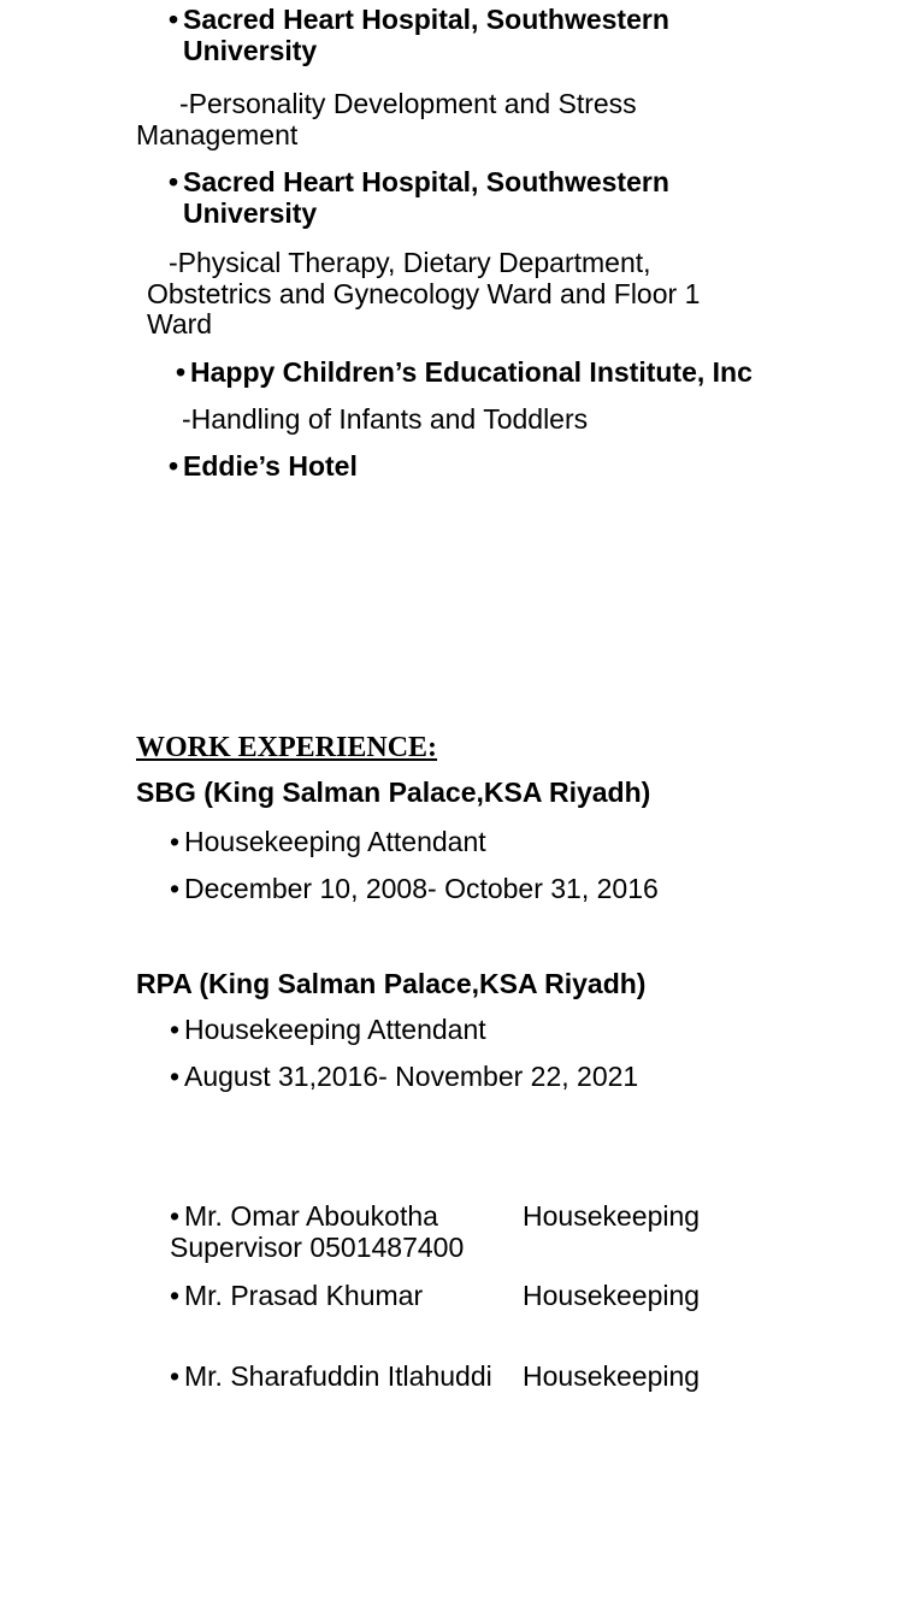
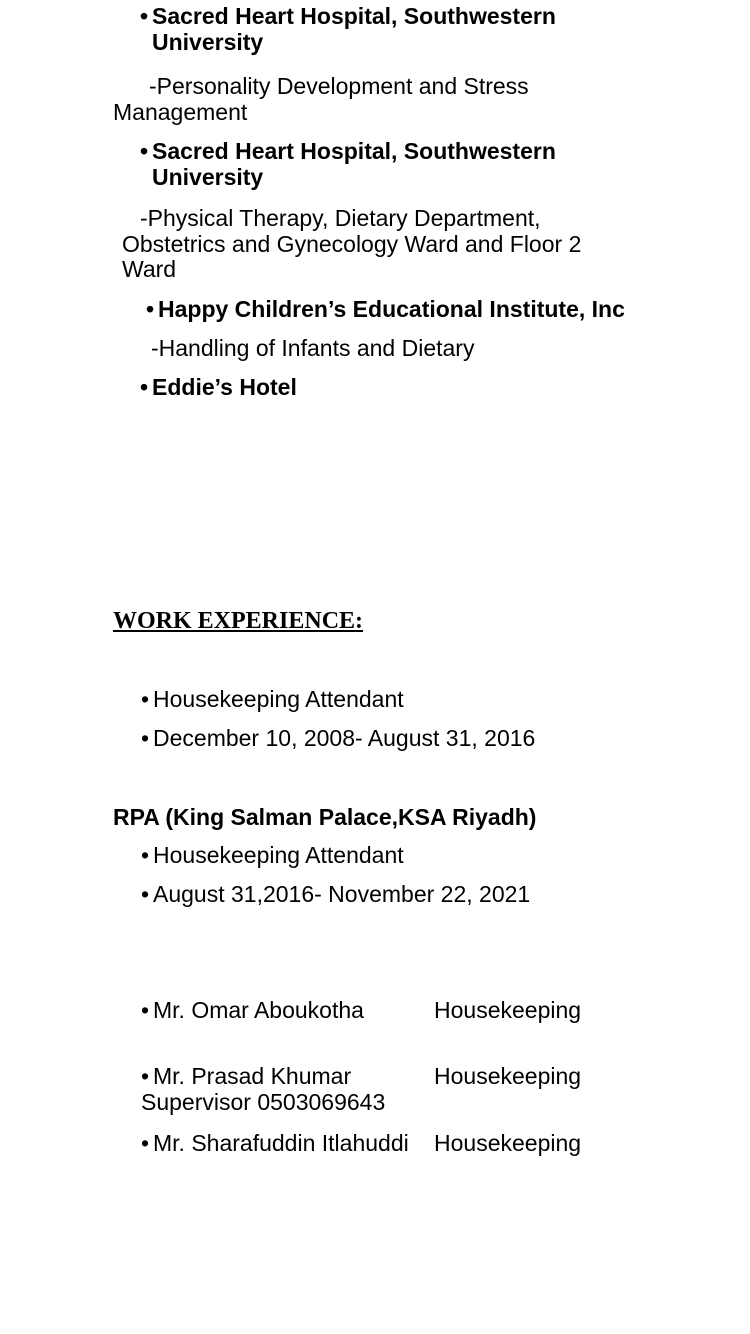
  •
  Sacred Heart Hospital, Southwestern University
  -Personality Development and Stress Management
  •
  Sacred Heart Hospital, Southwestern University
- -Physical Therapy, Dietary Department, Obstetrics and Gynecology Ward and Floor 1 Ward
+ -Physical Therapy, Dietary Department, Obstetrics and Gynecology Ward and Floor 2 Ward
  •
  Happy Children’s Educational Institute, Inc
- -Handling of Infants and Toddlers
+ -Handling of Infants and Dietary
  •
  Eddie’s Hotel
  WORK EXPERIENCE:
- SBG (King Salman Palace,KSA Riyadh)
  •
  Housekeeping Attendant
  •
- December 10, 2008- October 31, 2016
+ December 10, 2008- August 31, 2016
  RPA (King Salman Palace,KSA Riyadh)
  •
  Housekeeping Attendant
  •
  August 31,2016- November 22, 2021
  •
  Mr. Omar Aboukotha
  Housekeeping
- Supervisor 0501487400
  •
  Mr. Prasad Khumar
  Housekeeping
+ Supervisor 0503069643
  •
  Mr. Sharafuddin Itlahuddi
  Housekeeping
